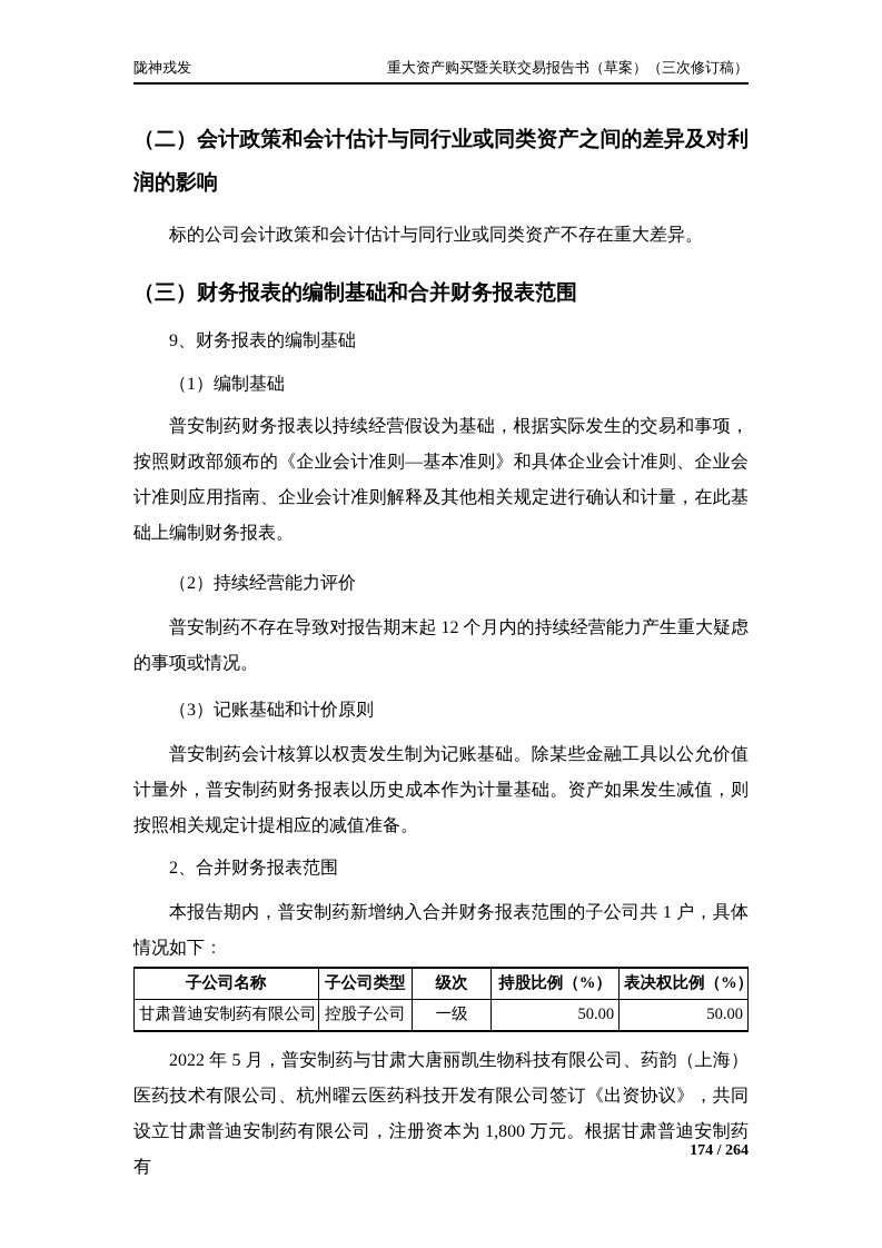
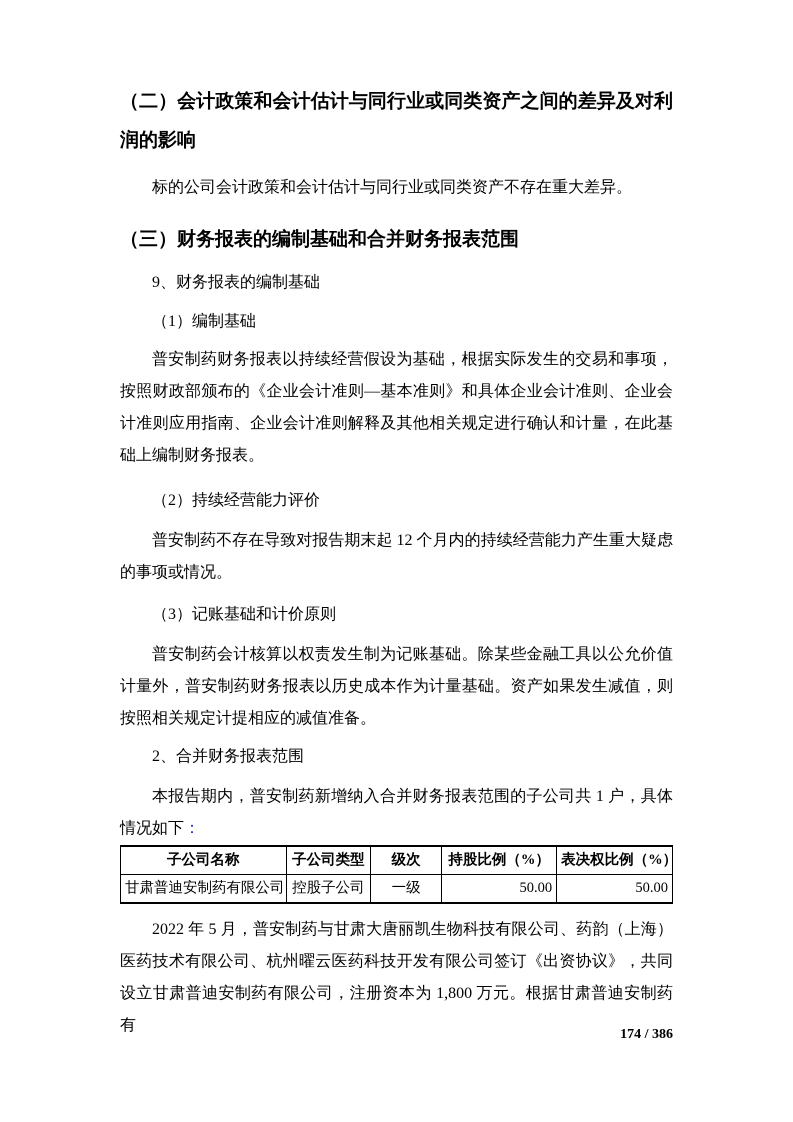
- 陇神戎发
- 重大资产购买暨关联交易报告书（草案）（三次修订稿）
  （二）会计政策和会计估计与同行业或同类资产之间的差异及对利润的影响
  标的公司会计政策和会计估计与同行业或同类资产不存在重大差异。
  （三）财务报表的编制基础和合并财务报表范围
  9、财务报表的编制基础
  （1）编制基础
  普安制药财务报表以持续经营假设为基础，根据实际发生的交易和事项，按照财政部颁布的《企业会计准则—基本准则》和具体企业会计准则、企业会计准则应用指南、企业会计准则解释及其他相关规定进行确认和计量，在此基础上编制财务报表。
  （2）持续经营能力评价
  普安制药不存在导致对报告期末起 12 个月内的持续经营能力产生重大疑虑的事项或情况。
  （3）记账基础和计价原则
  普安制药会计核算以权责发生制为记账基础。除某些金融工具以公允价值计量外，普安制药财务报表以历史成本作为计量基础。资产如果发生减值，则按照相关规定计提相应的减值准备。
  2、合并财务报表范围
  本报告期内，普安制药新增纳入合并财务报表范围的子公司共 1 户，具体情况如下：
  子公司名称	子公司类型	级次	持股比例（%）	表决权比例（%）
  甘肃普迪安制药有限公司	控股子公司	一级	50.00	50.00
  2022 年 5 月，普安制药与甘肃大唐丽凯生物科技有限公司、药韵（上海）医药技术有限公司、杭州曜云医药科技开发有限公司签订《出资协议》，共同设立甘肃普迪安制药有限公司，注册资本为 1,800 万元。根据甘肃普迪安制药有
- 174 / 264
+ 174 / 386
